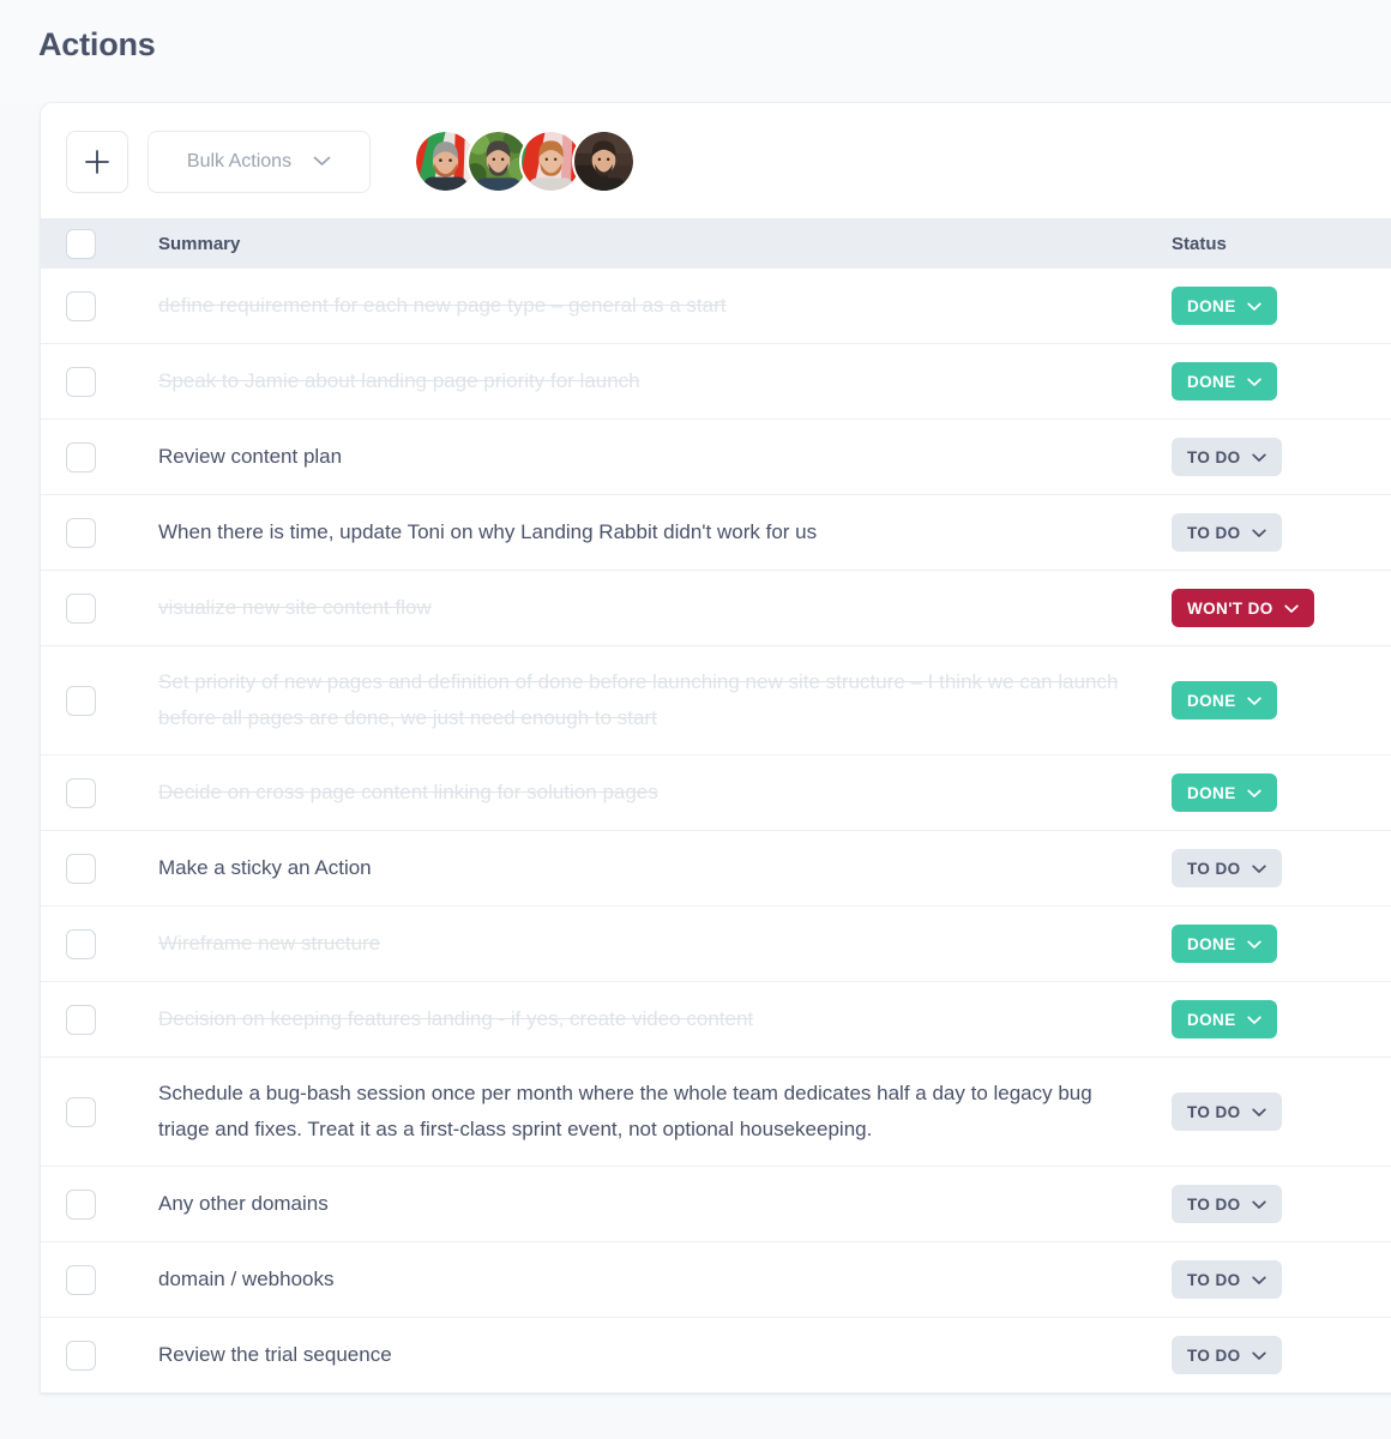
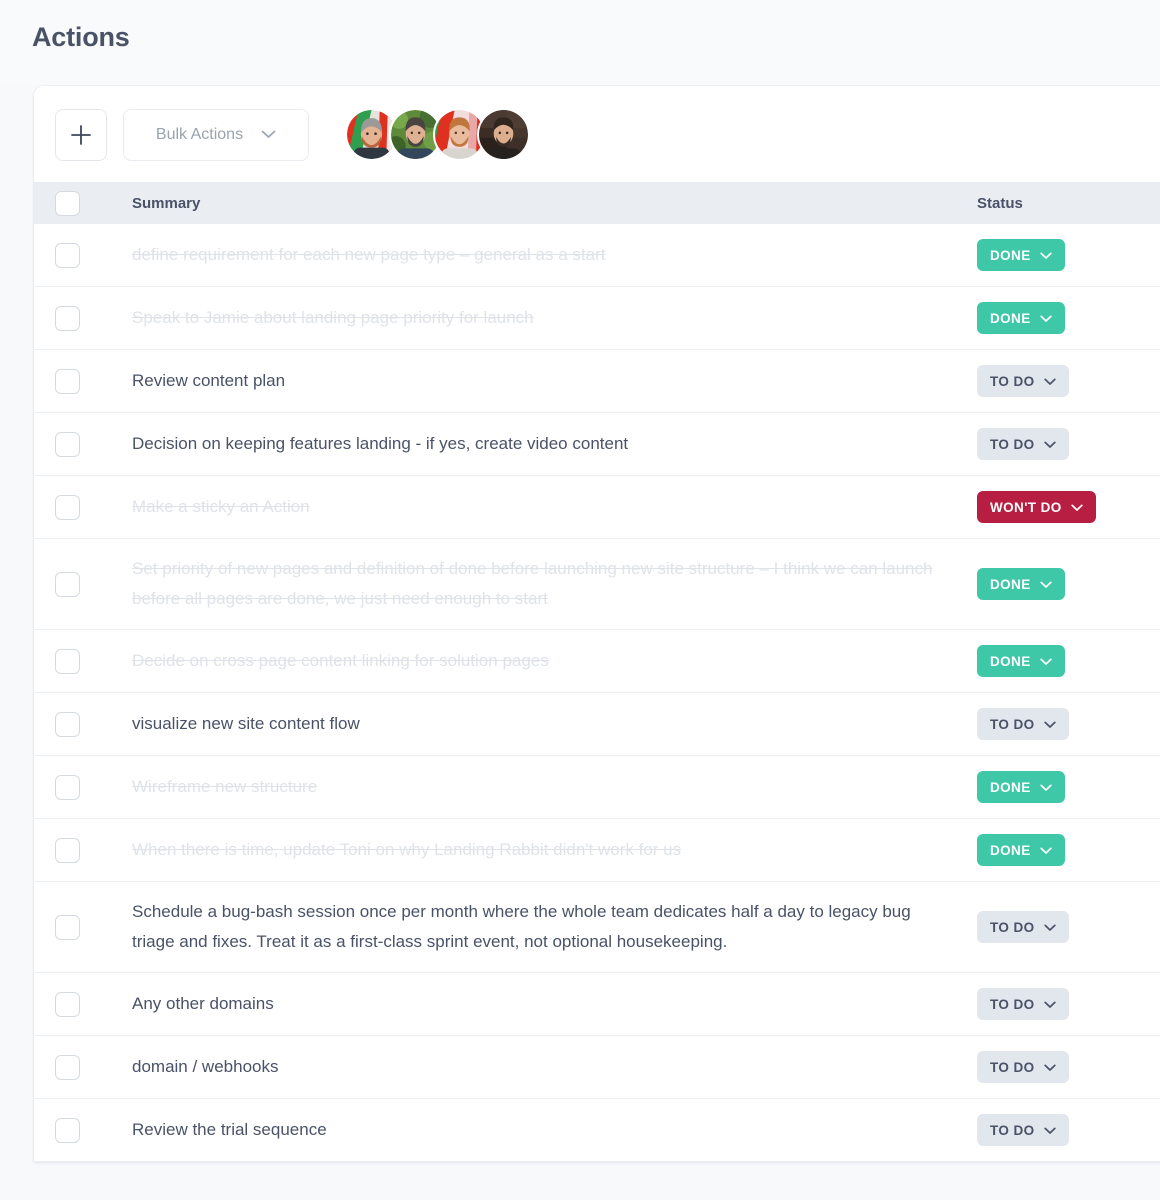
  Actions
  Bulk Actions
  	Summary	Status
  	define requirement for each new page type – general as a start	DONE
  	Speak to Jamie about landing page priority for launch	DONE
  	Review content plan	TO DO
- 	When there is time, update Toni on why Landing Rabbit didn't work for us	TO DO
+ 	Decision on keeping features landing - if yes, create video content	TO DO
- 	visualize new site content flow	WON'T DO
+ 	Make a sticky an Action	WON'T DO
  	Set priority of new pages and definition of done before launching new site structure – I think we can launch before all pages are done, we just need enough to start	DONE
  	Decide on cross page content linking for solution pages	DONE
- 	Make a sticky an Action	TO DO
+ 	visualize new site content flow	TO DO
  	Wireframe new structure	DONE
- 	Decision on keeping features landing - if yes, create video content	DONE
+ 	When there is time, update Toni on why Landing Rabbit didn't work for us	DONE
  	Schedule a bug-bash session once per month where the whole team dedicates half a day to legacy bug triage and fixes. Treat it as a first-class sprint event, not optional housekeeping.	TO DO
  	Any other domains	TO DO
  	domain / webhooks	TO DO
  	Review the trial sequence	TO DO
